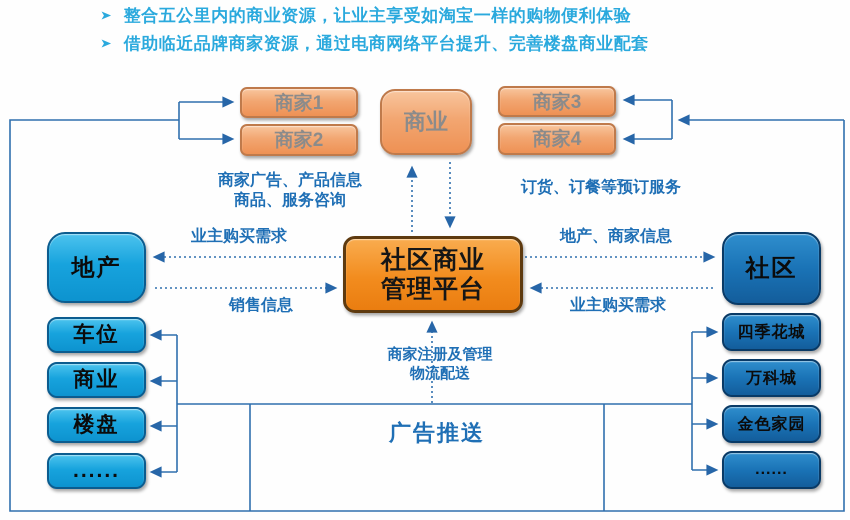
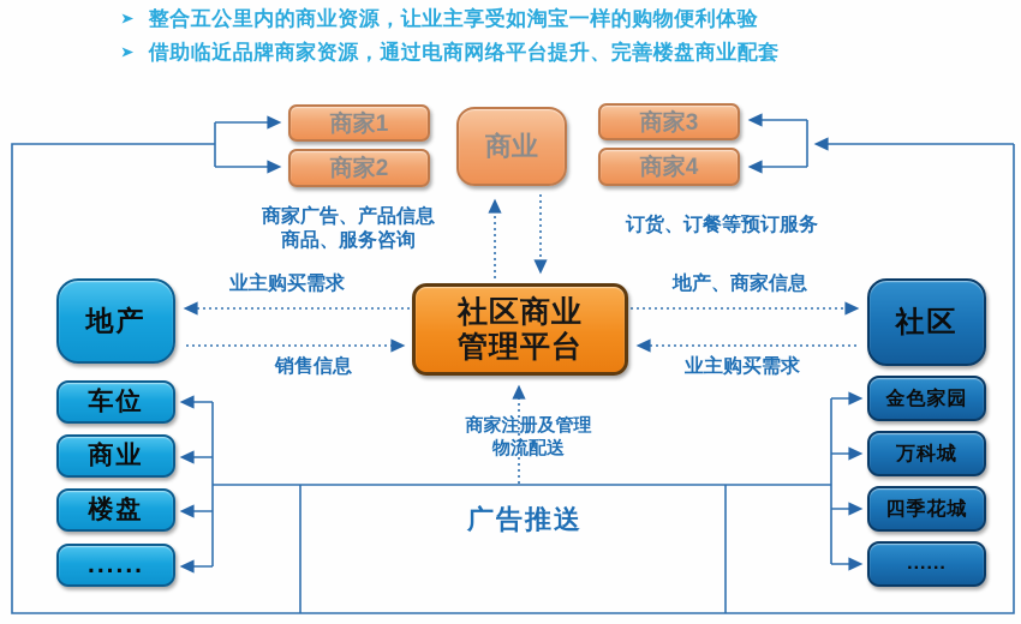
  ➤
  整合五公里内的商业资源，让业主享受如淘宝一样的购物便利体验
  ➤
  借助临近品牌商家资源，通过电商网络平台提升、完善楼盘商业配套
  商家1
  商家2
  商业
  商家3
  商家4
  社区商业
  管理平台
  地产
  车位
  商业
  楼盘
  ......
  社区
- 四季花城
+ 金色家园
  万科城
- 金色家园
+ 四季花城
  ......
  商家广告、产品信息
  商品、服务咨询
  订货、订餐等预订服务
  业主购买需求
  销售信息
  地产、商家信息
  业主购买需求
  商家注册及管理
  物流配送
  广告推送
